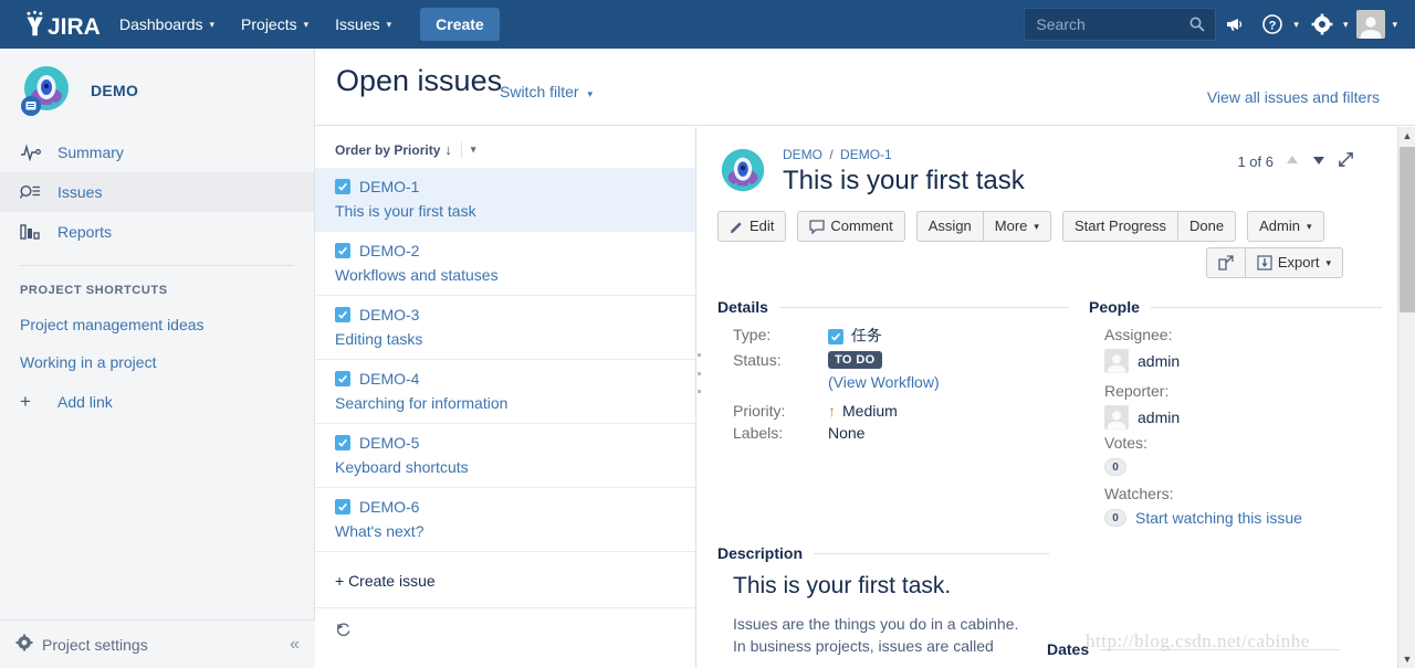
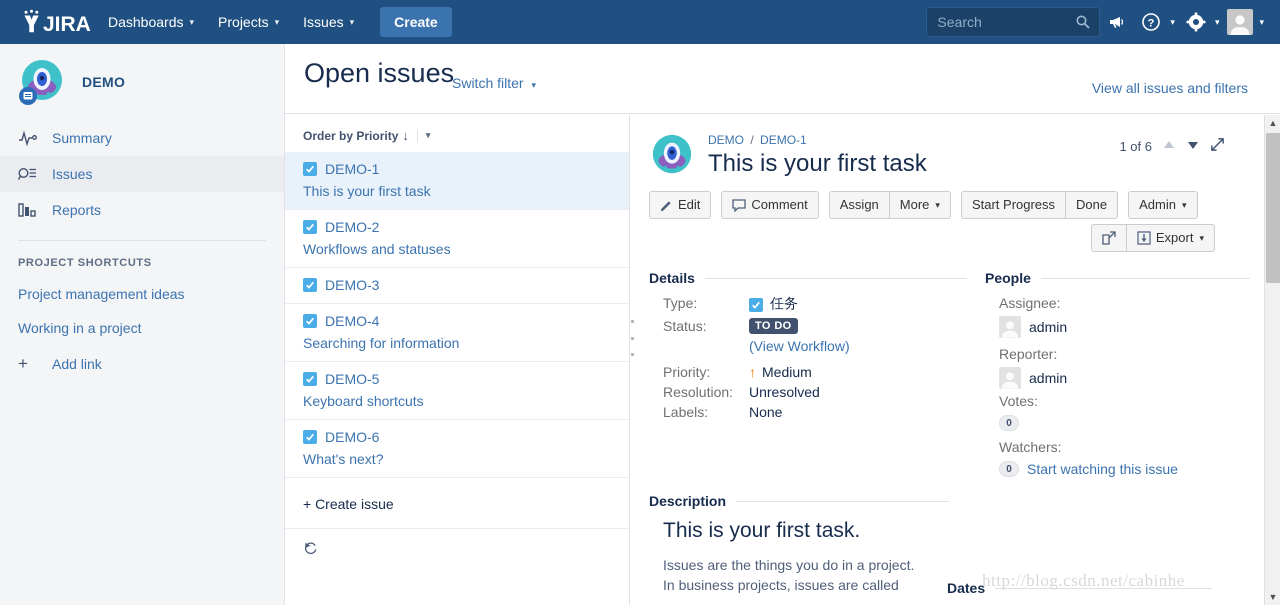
  JIRA
  Dashboards
  ▾
  Projects
  ▾
  Issues
  ▾
  Create
  Search
  ?
  ▾
  ▾
  ▾
  DEMO
  Summary
  Issues
  Reports
  PROJECT SHORTCUTS
  Project management ideas
  Working in a project
  +
  Add link
- Project settings
- «
  Open issues
  Switch filter ▾
  View all issues and filters
  Order by Priority
  ↓
  ▾
  DEMO-1
  This is your first task
  DEMO-2
  Workflows and statuses
  DEMO-3
- Editing tasks
  DEMO-4
  Searching for information
  DEMO-5
  Keyboard shortcuts
  DEMO-6
  What's next?
  + Create issue
  DEMO / DEMO-1
  This is your first task
  1 of 6
  Edit
  Comment
  Assign
  More
  ▾
  Start Progress
  Done
  Admin
  ▾
  Export
  ▾
  Details
  Type:
  任务
  Status:
  TO DO
  (View Workflow)
  Priority:
  ↑
  Medium
+ Resolution:
+ Unresolved
  Labels:
  None
  People
  Assignee:
  admin
  Reporter:
  admin
  Votes:
  0
  Watchers:
  0
  Start watching this issue
  Description
  This is your first task.
- Issues are the things you do in a cabinhe.
+ Issues are the things you do in a project.
  In business projects, issues are called
  Dates
  http://blog.csdn.net/cabinhe
  ▲
  ▼
